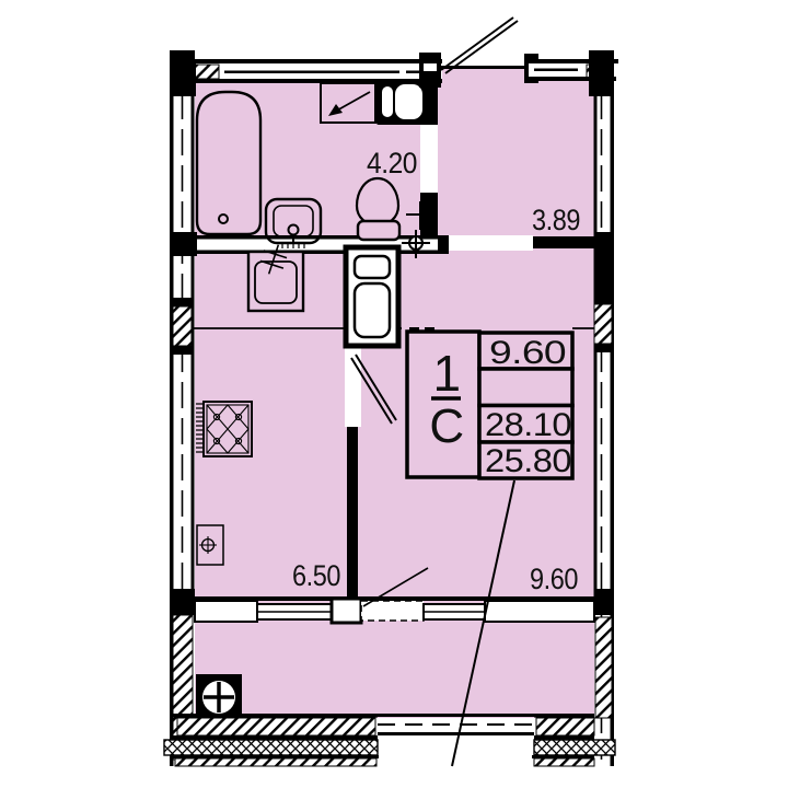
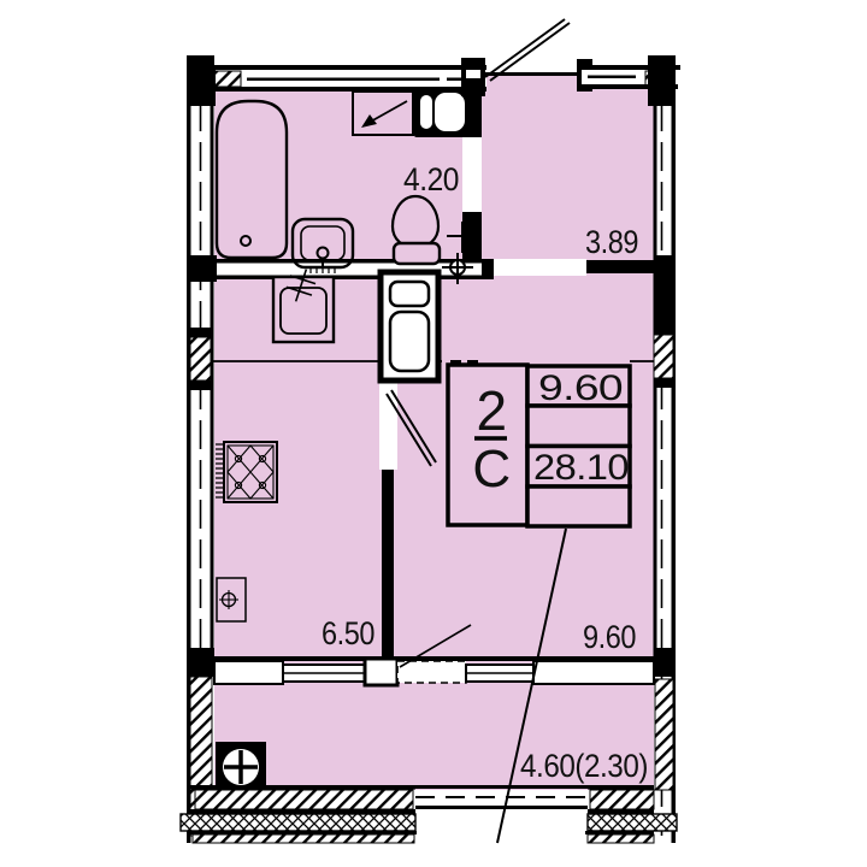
- 1
+ 2
  С
  9.60
  28.10
- 25.80
  4.20
  3.89
  6.50
  9.60
+ 4.60(2.30)
